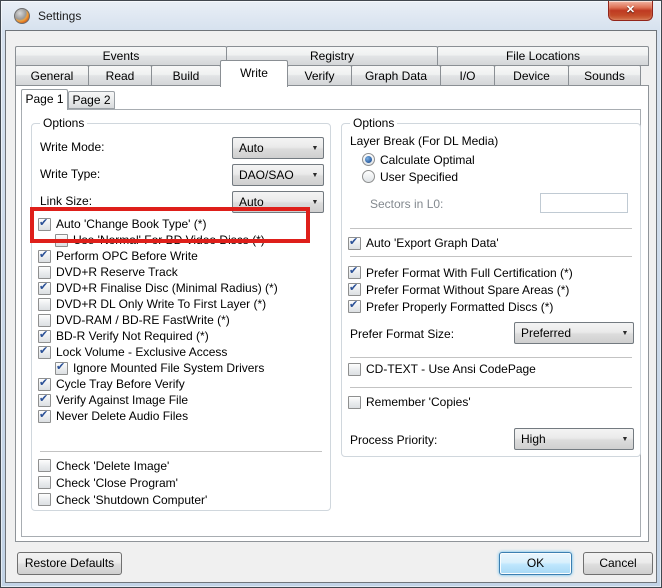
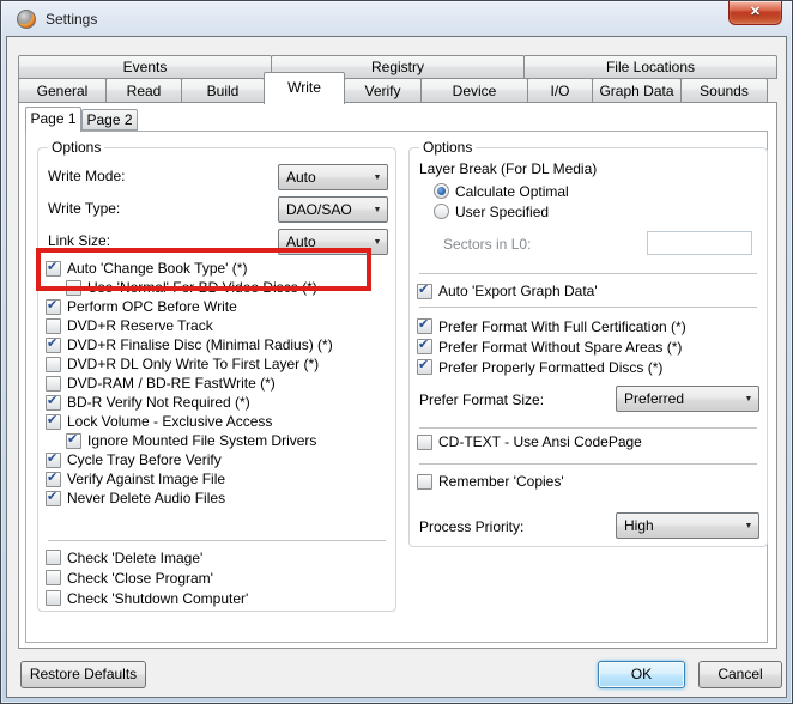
  Settings
  ✕
  Events
  Registry
  File Locations
  General
  Read
  Build
  Write
  Verify
- Graph Data
+ Device
  I/O
- Device
+ Graph Data
  Sounds
  Page 1
  Page 2
  Options
  Write Mode:
  Auto
  Write Type:
  DAO/SAO
  Link Size:
  Auto
  Auto 'Change Book Type' (*)
  Use 'Normal' For BD Video Discs (*)
  Perform OPC Before Write
  DVD+R Reserve Track
  DVD+R Finalise Disc (Minimal Radius) (*)
  DVD+R DL Only Write To First Layer (*)
  DVD-RAM / BD-RE FastWrite (*)
  BD-R Verify Not Required (*)
  Lock Volume - Exclusive Access
  Ignore Mounted File System Drivers
  Cycle Tray Before Verify
  Verify Against Image File
  Never Delete Audio Files
  Check 'Delete Image'
  Check 'Close Program'
  Check 'Shutdown Computer'
  Options
  Layer Break (For DL Media)
  Calculate Optimal
  User Specified
  Sectors in L0:
  Auto 'Export Graph Data'
  Prefer Format With Full Certification (*)
  Prefer Format Without Spare Areas (*)
  Prefer Properly Formatted Discs (*)
  Prefer Format Size:
  Preferred
  CD-TEXT - Use Ansi CodePage
  Remember 'Copies'
  Process Priority:
  High
  Restore Defaults
  OK
  Cancel
